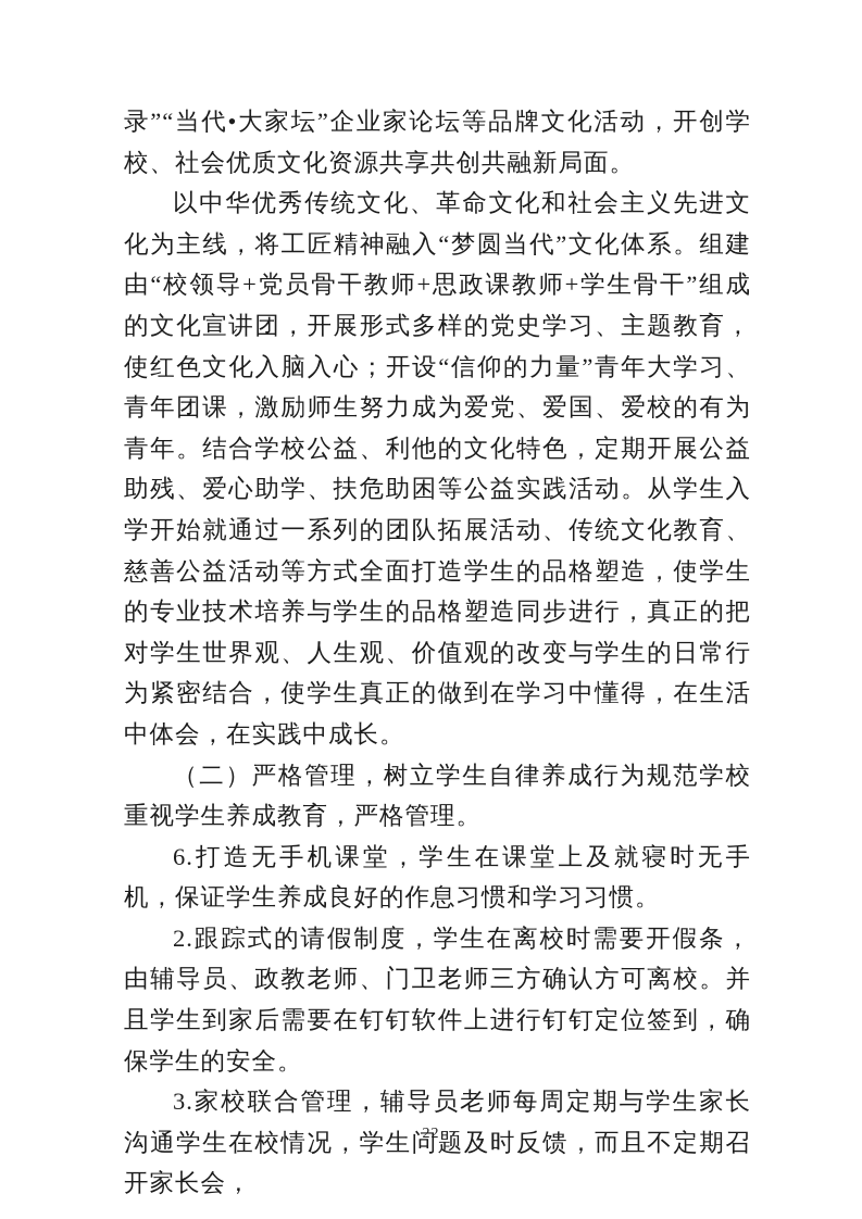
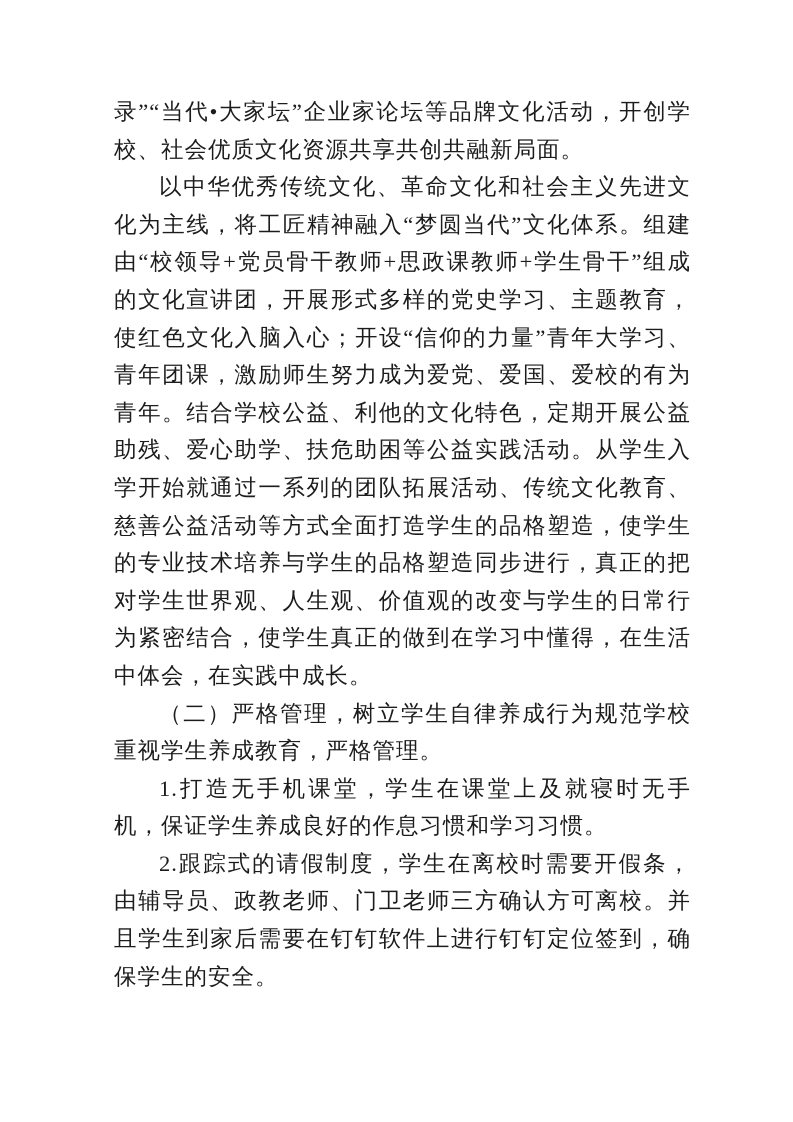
  录”“当代•大家坛”企业家论坛等品牌文化活动，开创学校、社会优质文化资源共享共创共融新局面。
  以中华优秀传统文化、革命文化和社会主义先进文化为主线，将工匠精神融入“梦圆当代”文化体系。组建由“校领导+党员骨干教师+思政课教师+学生骨干”组成的文化宣讲团，开展形式多样的党史学习、主题教育，使红色文化入脑入心；开设“信仰的力量”青年大学习、青年团课，激励师生努力成为爱党、爱国、爱校的有为青年。结合学校公益、利他的文化特色，定期开展公益助残、爱心助学、扶危助困等公益实践活动。从学生入学开始就通过一系列的团队拓展活动、传统文化教育、慈善公益活动等方式全面打造学生的品格塑造，使学生的专业技术培养与学生的品格塑造同步进行，真正的把对学生世界观、人生观、价值观的改变与学生的日常行为紧密结合，使学生真正的做到在学习中懂得，在生活中体会，在实践中成长。
  （二）严格管理，树立学生自律养成行为规范学校重视学生养成教育，严格管理。
- 6.打造无手机课堂，学生在课堂上及就寝时无手机，保证学生养成良好的作息习惯和学习习惯。
+ 1.打造无手机课堂，学生在课堂上及就寝时无手机，保证学生养成良好的作息习惯和学习习惯。
  2.跟踪式的请假制度，学生在离校时需要开假条，由辅导员、政教老师、门卫老师三方确认方可离校。并且学生到家后需要在钉钉软件上进行钉钉定位签到，确保学生的安全。
- 3.家校联合管理，辅导员老师每周定期与学生家长沟通学生在校情况，学生问题及时反馈，而且不定期召开家长会，
- 22
